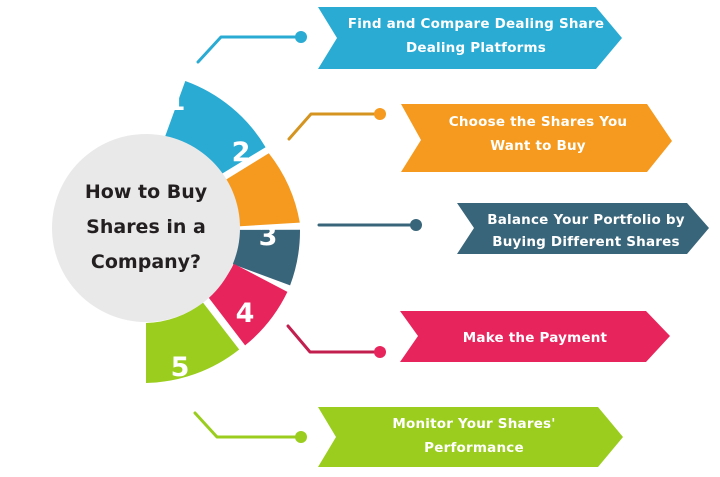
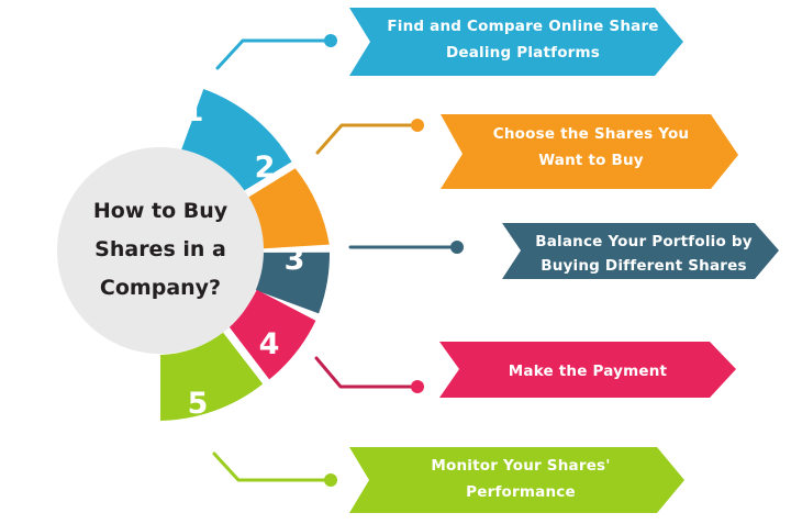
  How to Buy
  Shares in a
  Company?
  1
  2
  3
  4
  5
- Find and Compare Dealing Share
+ Find and Compare Online Share
  Dealing Platforms
  Choose the Shares You
  Want to Buy
  Balance Your Portfolio by
  Buying Different Shares
  Make the Payment
  Monitor Your Shares'
  Performance
